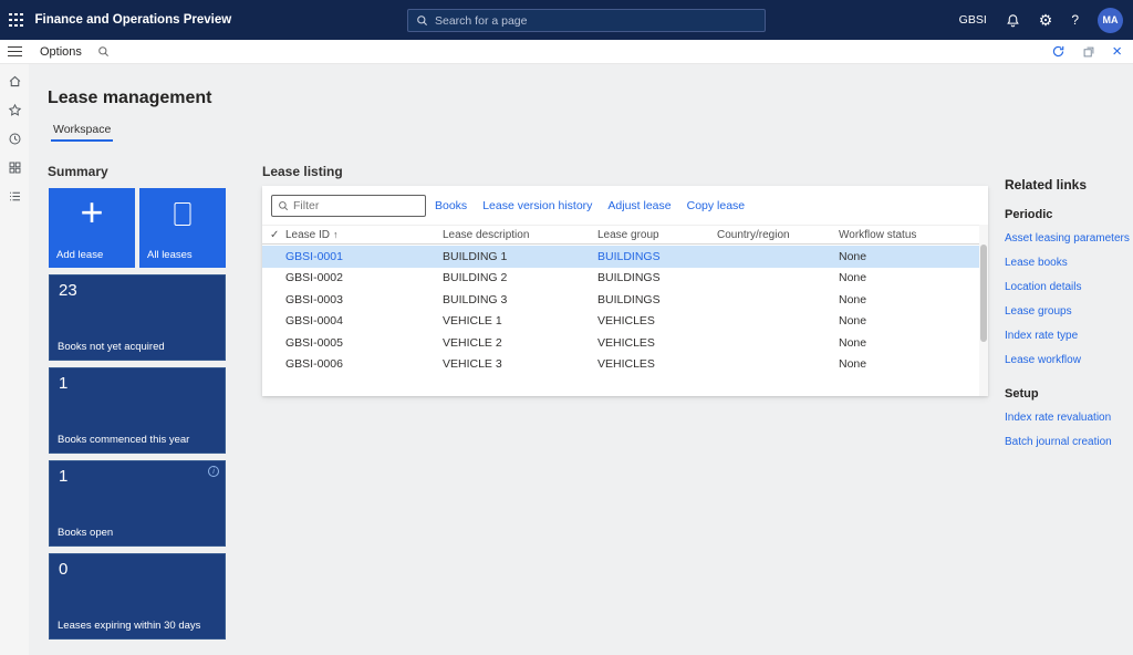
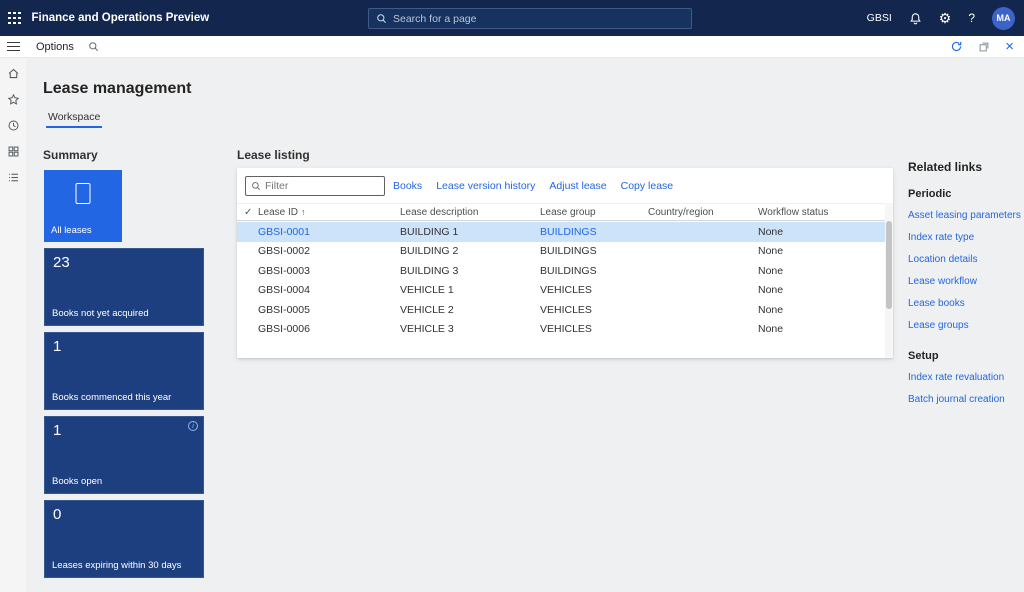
  Finance and Operations Preview
  Search for a page
  GBSI
  ⚙
  ?
  MA
  Options
  ×
  Lease management
  Workspace
  Summary
  Lease listing
- +
- Add lease
  All leases
  23
  Books not yet acquired
  1
  Books commenced this year
  1
  Books open
  0
  Leases expiring within 30 days
  Filter
  Books
  Lease version history
  Adjust lease
  Copy lease
  ✓
  Lease ID
  ↑
  Lease description
  Lease group
  Country/region
  Workflow status
  GBSI-0001
  BUILDING 1
  BUILDINGS
  None
  GBSI-0002
  BUILDING 2
  BUILDINGS
  None
  GBSI-0003
  BUILDING 3
  BUILDINGS
  None
  GBSI-0004
  VEHICLE 1
  VEHICLES
  None
  GBSI-0005
  VEHICLE 2
  VEHICLES
  None
  GBSI-0006
  VEHICLE 3
  VEHICLES
  None
  Related links
  Periodic
  Asset leasing parameters
- Lease books
+ Index rate type
  Location details
- Lease groups
+ Lease workflow
- Index rate type
+ Lease books
- Lease workflow
+ Lease groups
  Setup
  Index rate revaluation
  Batch journal creation
